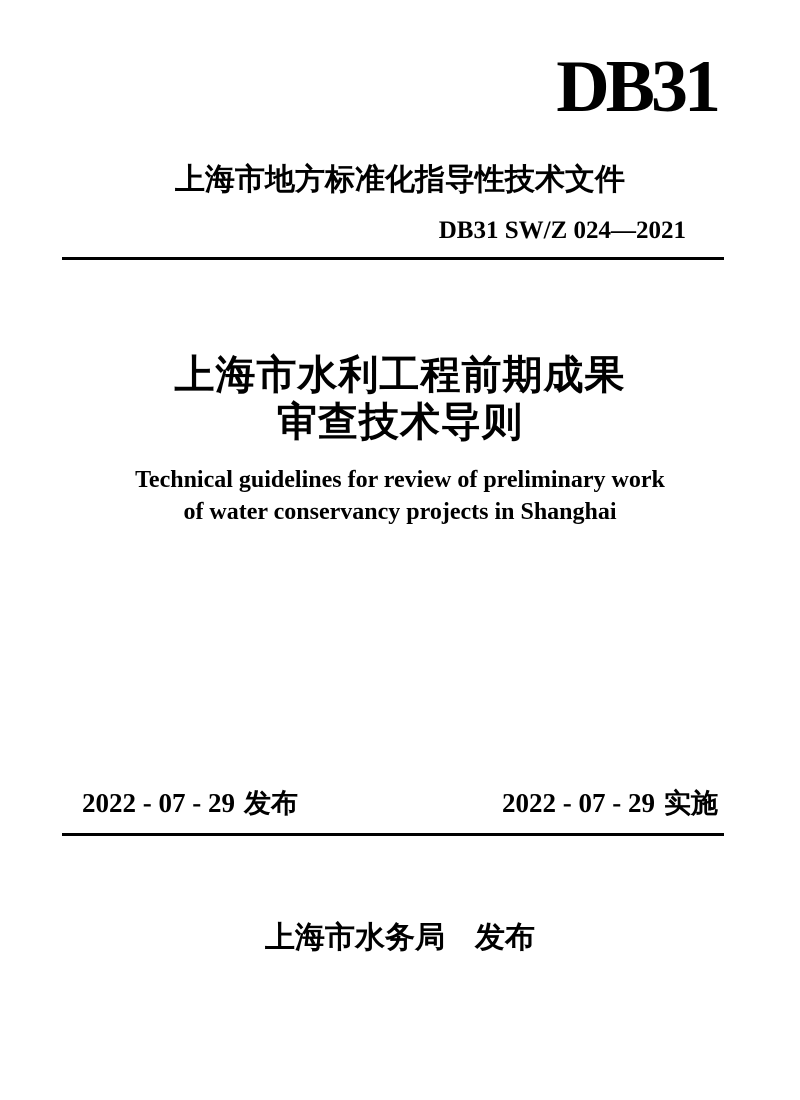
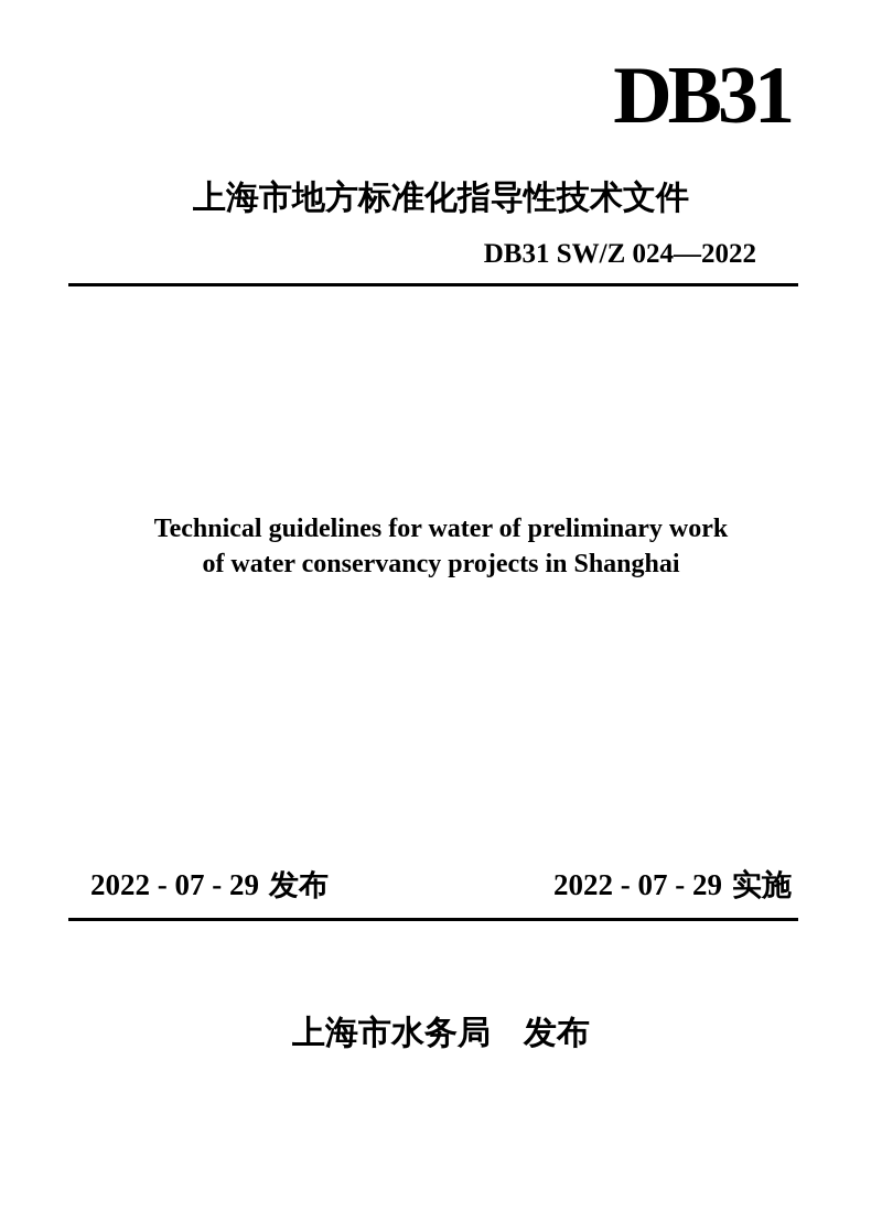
  DB31
  上海市地方标准化指导性技术文件
- DB31 SW/Z 024—2021
+ DB31 SW/Z 024—2022
- 上海市水利工程前期成果
- 审查技术导则
- Technical guidelines for review of preliminary work
+ Technical guidelines for water of preliminary work
  of water conservancy projects in Shanghai
  2022 - 07 - 29 发布
  2022 - 07 - 29 实施
  上海市水务局 发布
